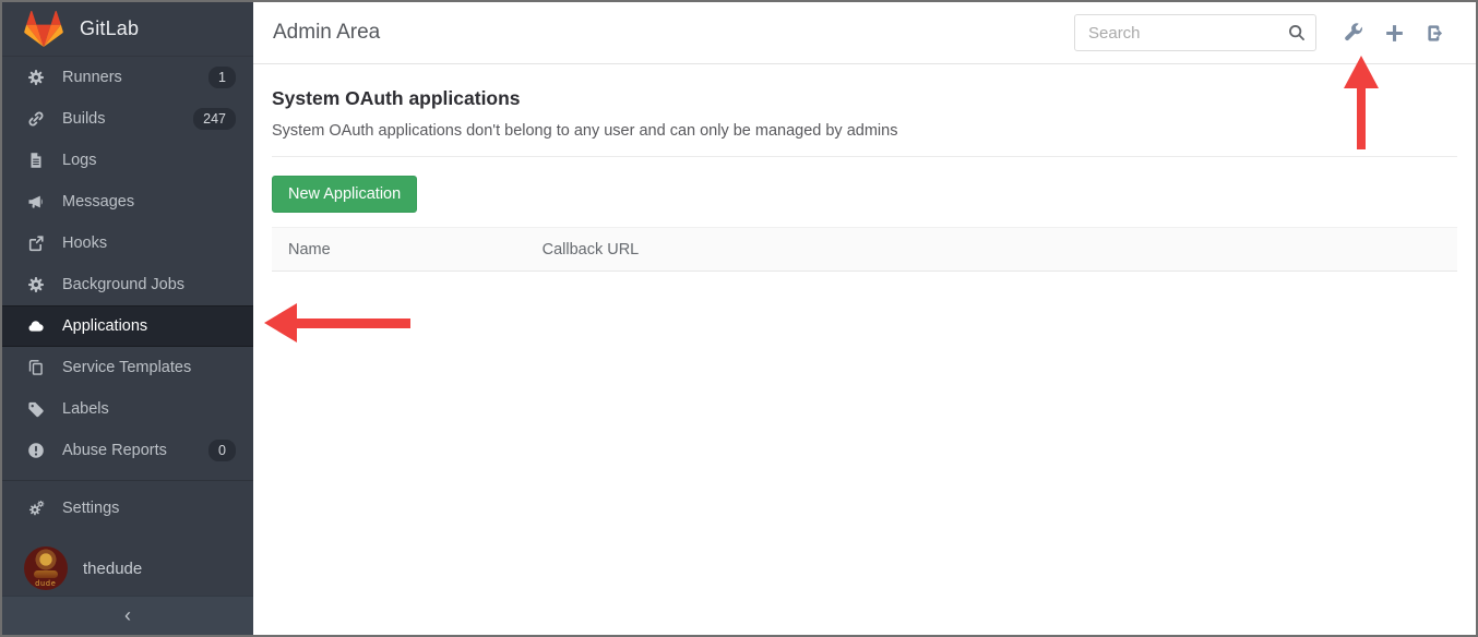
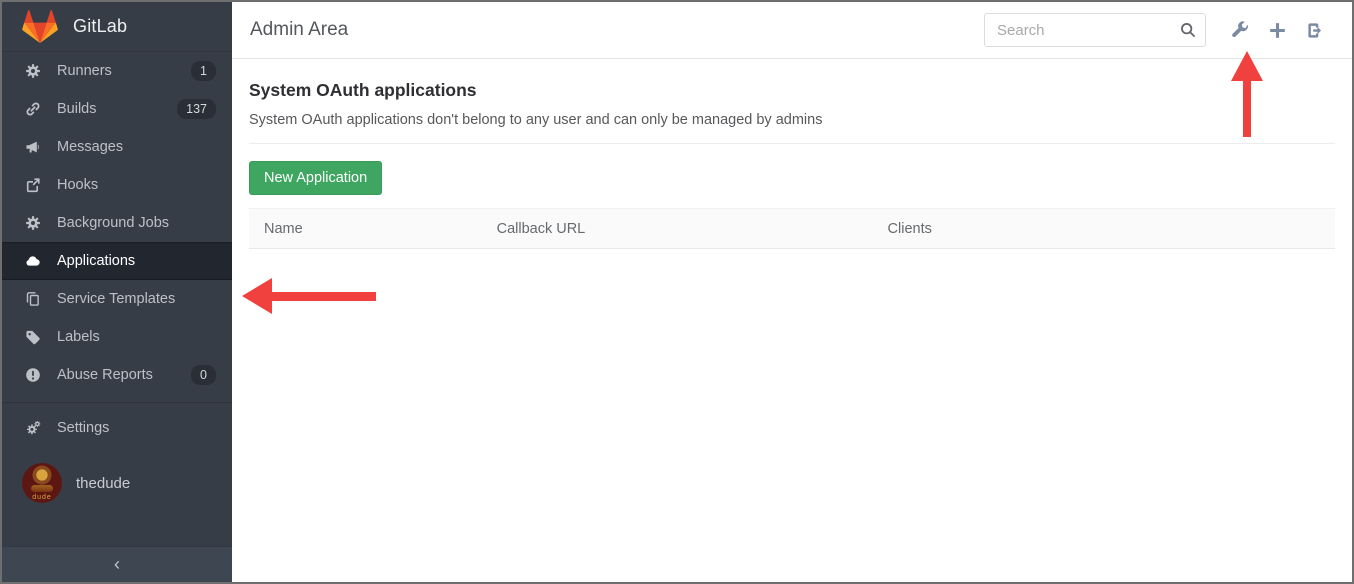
  GitLab
  Runners
  1
  Builds
- 247
+ 137
- Logs
  Messages
  Hooks
  Background Jobs
  Applications
  Service Templates
  Labels
  Abuse Reports
  0
  Settings
  thedude
  ‹
  Admin Area
  Search
  System OAuth applications
  System OAuth applications don't belong to any user and can only be managed by admins
  New Application
  Name
  Callback URL
+ Clients
